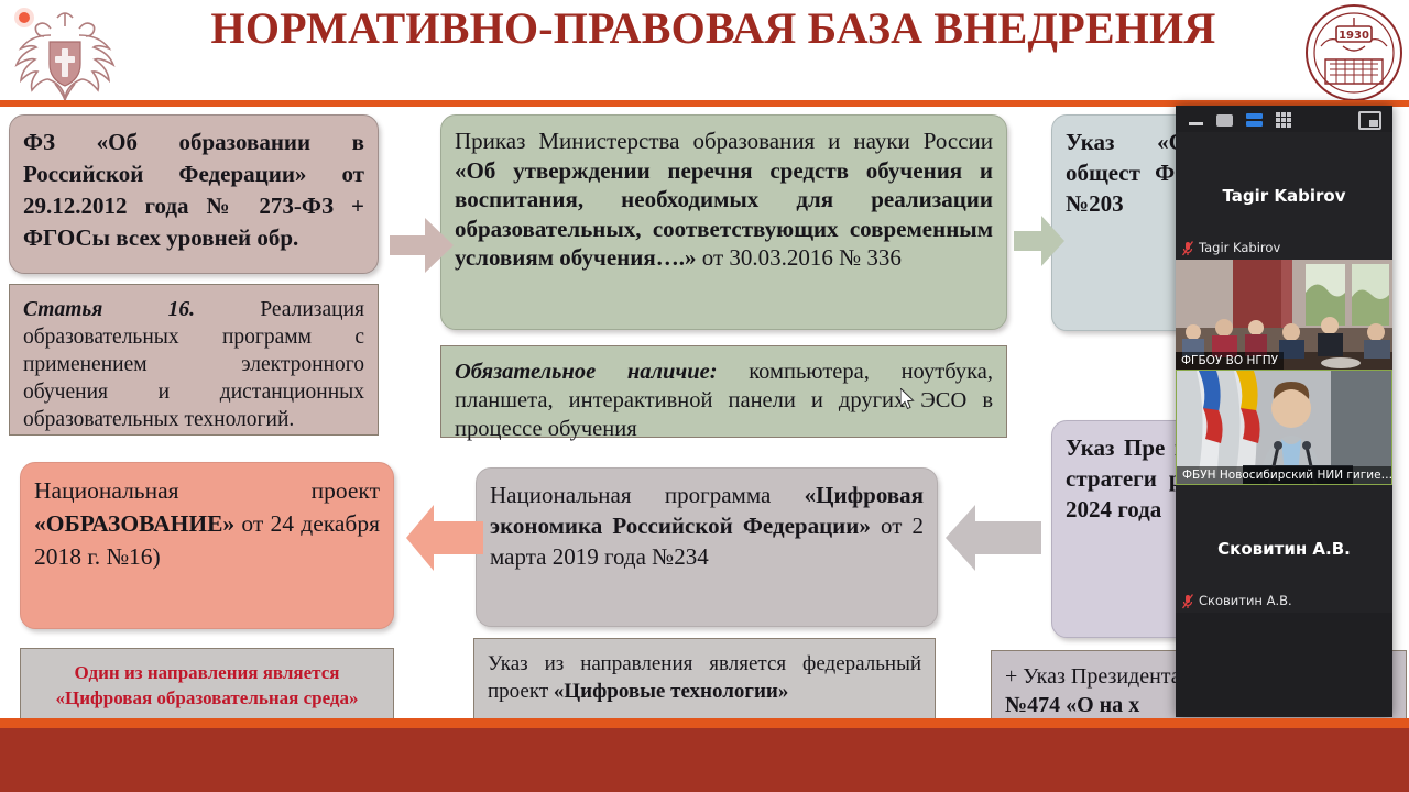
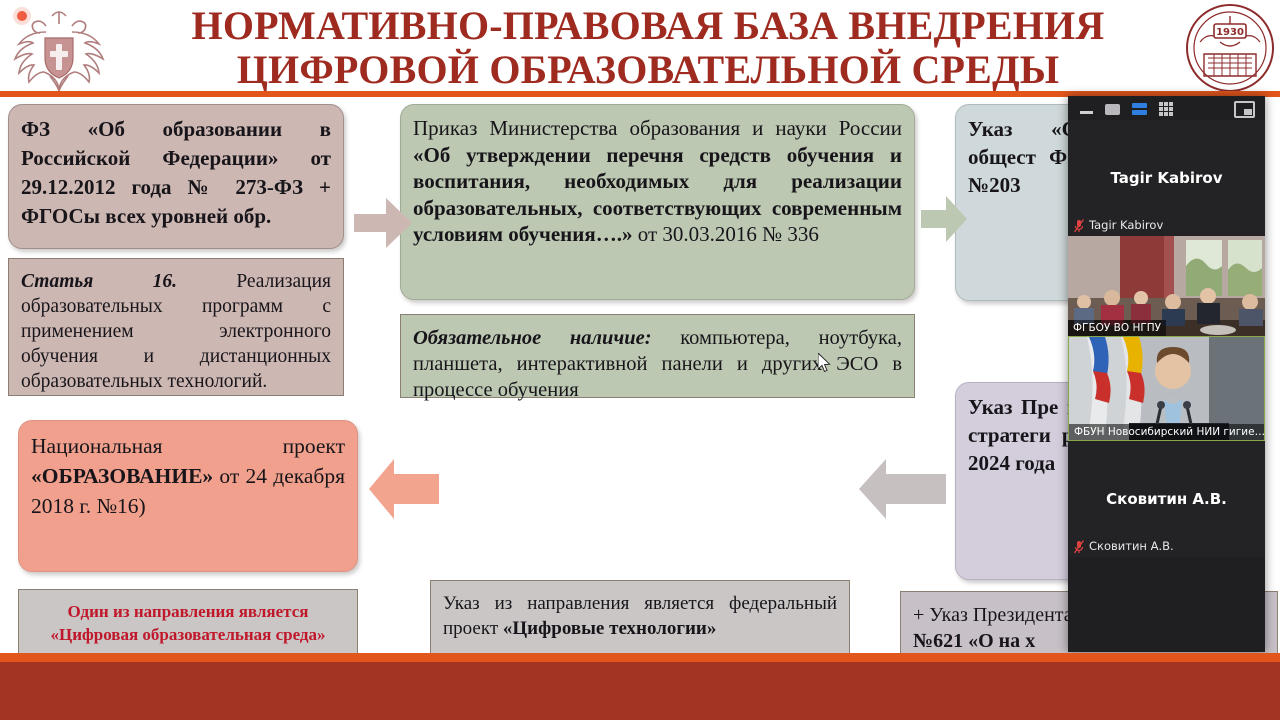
  НОРМАТИВНО-ПРАВОВАЯ БАЗА ВНЕДРЕНИЯ
+ ЦИФРОВОЙ ОБРАЗОВАТЕЛЬНОЙ СРЕДЫ
  1930
  ФЗ «Об образовании в Российской Федерации» от 29.12.2012 года № 273-ФЗ + ФГОСы всех уровней обр.
  Статья 16. Реализация образовательных программ с применением электронного обучения и дистанционных образовательных технологий.
  Приказ Министерства образования и науки России «Об утверждении перечня средств обучения и воспитания, необходимых для реализации образовательных, соответствующих современным условиям обучения….» от 30.03.2016 № 336
  Обязательное наличие: компьютера, ноутбука, планшета, интерактивной панели и других ЭСО в процессе обучения
  Национальная проект «ОБРАЗОВАНИЕ» от 24 декабря 2018 г. №16)
  Один из направления является «Цифровая образовательная среда»
- Национальная программа «Цифровая экономика Российской Федерации» от 2 марта 2019 года №234
  Указ из направления является федеральный проект «Цифровые технологии»
  + Указ Президент
- №474 «О на х
+ №621 «О на х
  Tagir Kabirov
  Tagir Kabirov
  ФГБОУ ВО НГПУ
  ФБУН Новосибирский НИИ гигиен
  Сковитин А.В.
  Сковитин А.В.
